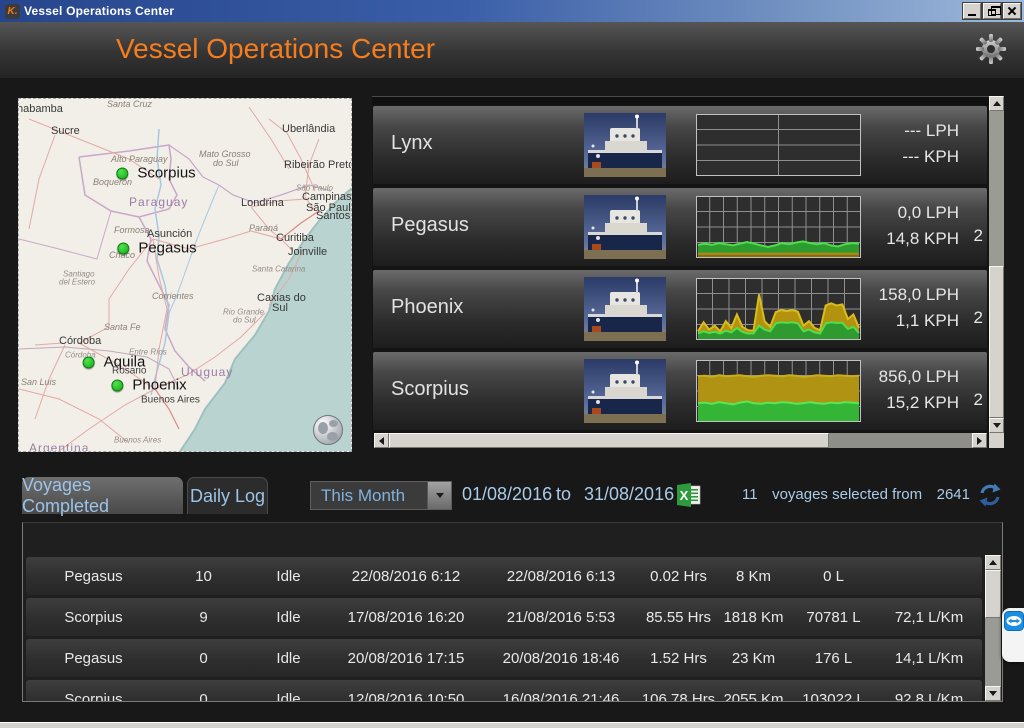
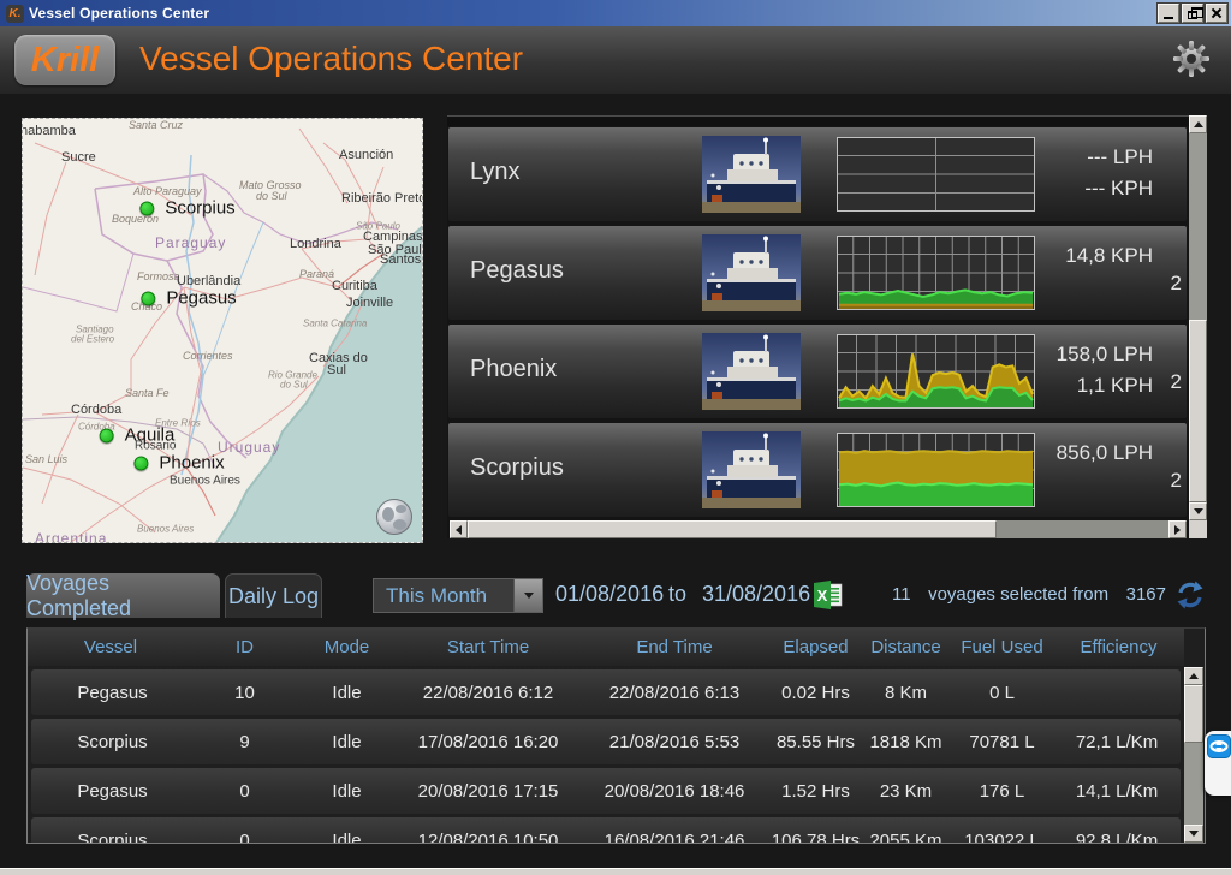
  K.
  Vessel Operations Center
+ Krill
  Vessel Operations Center
  habamba
  Santa Cruz
  Sucre
- Uberlândia
+ Asunción
  Mato Grosso
  do Sul
  Alto Paraguay
  Ribeirão Pret
  Boquerón
  São Paulo
  Campinas
  Paraguay
  Londrina
  São Paul
  Santos
  Paraná
  Formosa
- Asunción
+ Uberlândia
  Curitiba
  Chaco
  Joinville
  Santa Catarina
  Santiago
  del Estero
  Corrientes
  Caxias do
  Sul
  Rio Grande
  do Sul
  Santa Fe
  Córdoba
  Córdoba
  Entre Ríos
  Rosario
  Uruguay
  San Luis
  Buenos Aires
  Buenos Aires
  Argentina
  Scorpius
  Pegasus
  Aquila
  Phoenix
  Lynx
  --- LPH
  --- KPH
  Pegasus
- 0,0 LPH
  14,8 KPH
  2
  Phoenix
  158,0 LPH
  1,1 KPH
  2
  Scorpius
  856,0 LPH
- 15,2 KPH
  2
  Voyages Completed
  Daily Log
  This Month
  01/08/2016
  to
  31/08/2016
  X
  11
  voyages selected from
- 2641
+ 3167
+ Vessel
+ ID
+ Mode
+ Start Time
+ End Time
+ Elapsed
+ Distance
+ Fuel Used
+ Efficiency
  Pegasus
  10
  Idle
  22/08/2016 6:12
  22/08/2016 6:13
  0.02 Hrs
  8 Km
  0 L
  Scorpius
  9
  Idle
  17/08/2016 16:20
  21/08/2016 5:53
  85.55 Hrs
  1818 Km
  70781 L
  72,1 L/Km
  Pegasus
  0
  Idle
  20/08/2016 17:15
  20/08/2016 18:46
  1.52 Hrs
  23 Km
  176 L
  14,1 L/Km
  Scorpius
  0
  Idle
  12/08/2016 10:50
  16/08/2016 21:46
  106.78 Hrs
  2055 Km
  103022 L
  92,8 L/Km
